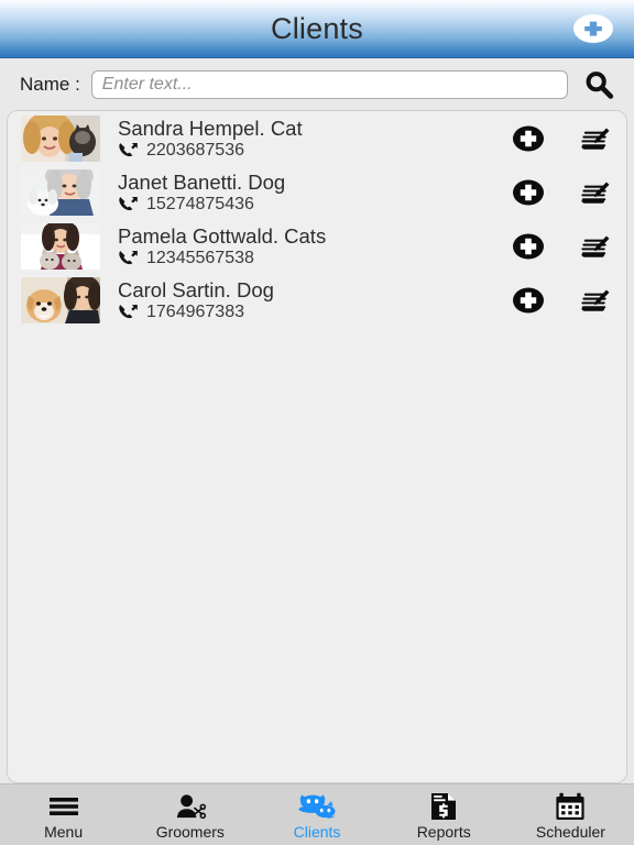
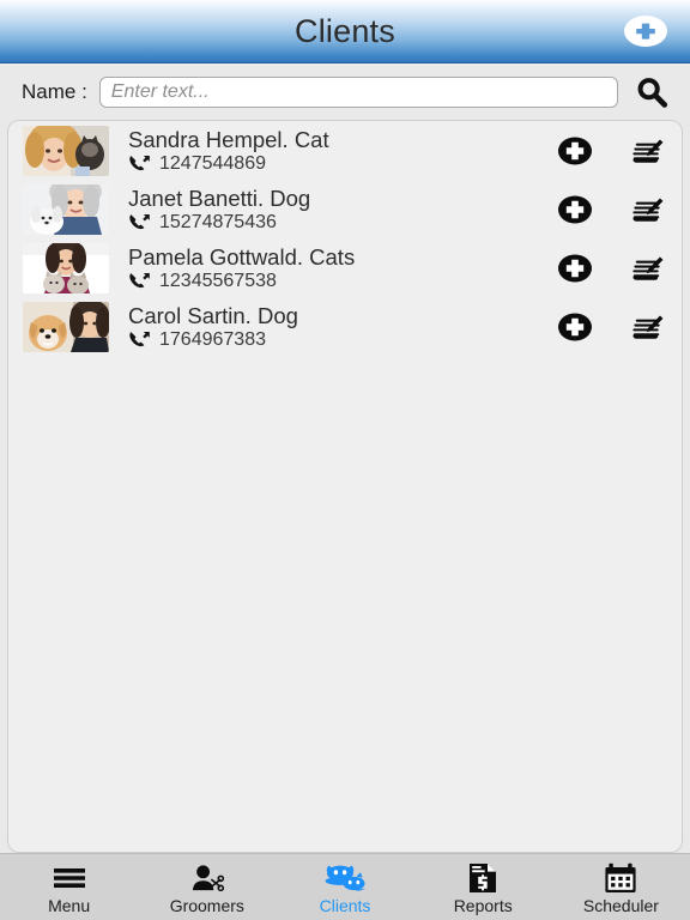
  Clients
  Name :
  Enter text...
  Sandra Hempel. Cat
- 2203687536
+ 1247544869
  Janet Banetti. Dog
  15274875436
  Pamela Gottwald. Cats
  12345567538
  Carol Sartin. Dog
  1764967383
  Menu
  Groomers
  Clients
  Reports
  Scheduler
